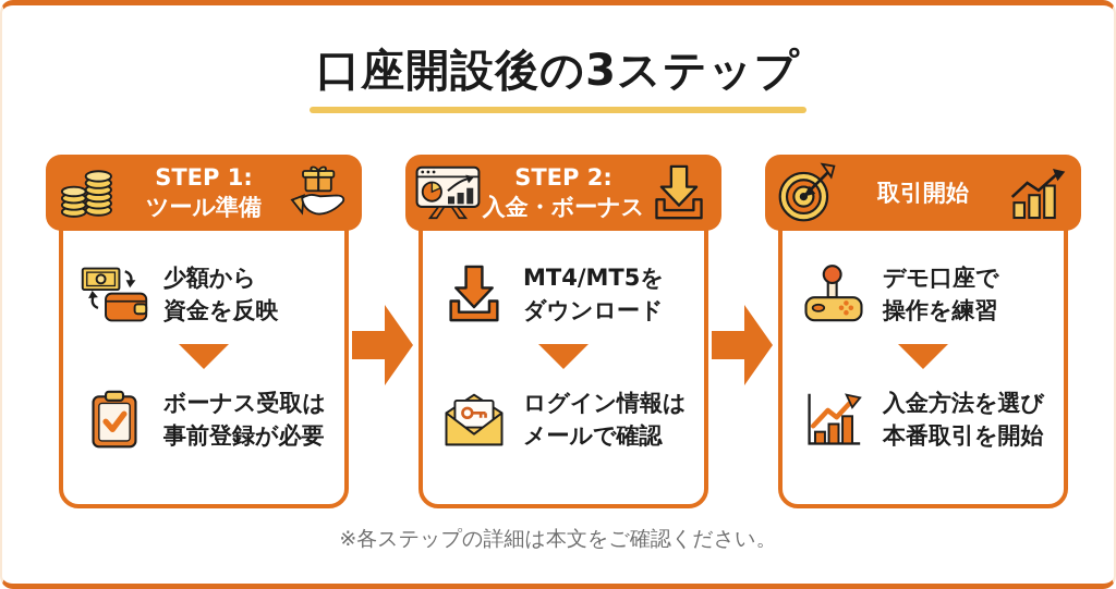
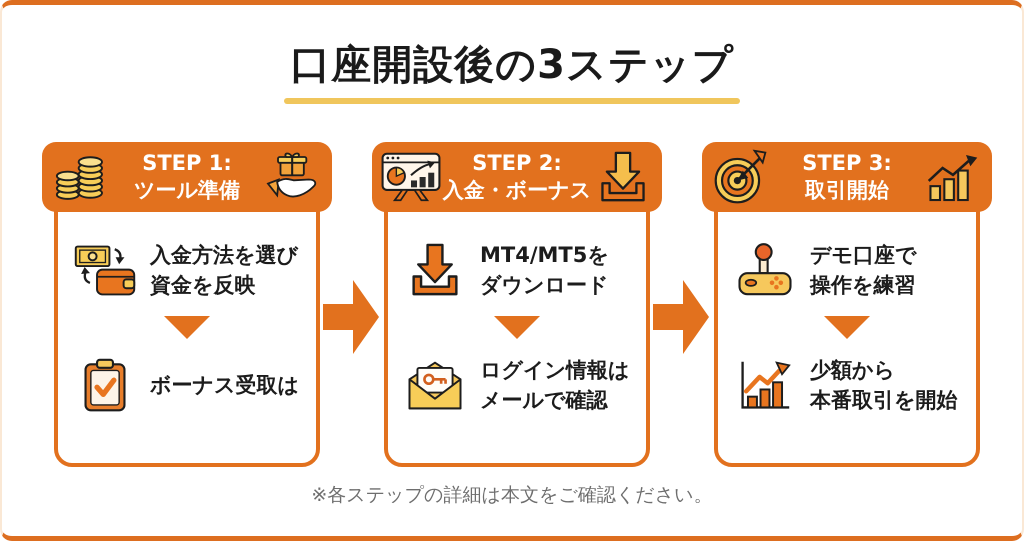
  口座開設後の3ステップ
  STEP 1:
  ツール準備
- 少額から
+ 入金方法を選び
  資金を反映
  ボーナス受取は
- 事前登録が必要
  STEP 2:
  入金・ボーナス
  MT4/MT5を
  ダウンロード
  ログイン情報は
  メールで確認
+ STEP 3:
  取引開始
  デモ口座で
  操作を練習
- 入金方法を選び
+ 少額から
  本番取引を開始
  ※各ステップの詳細は本文をご確認ください。
